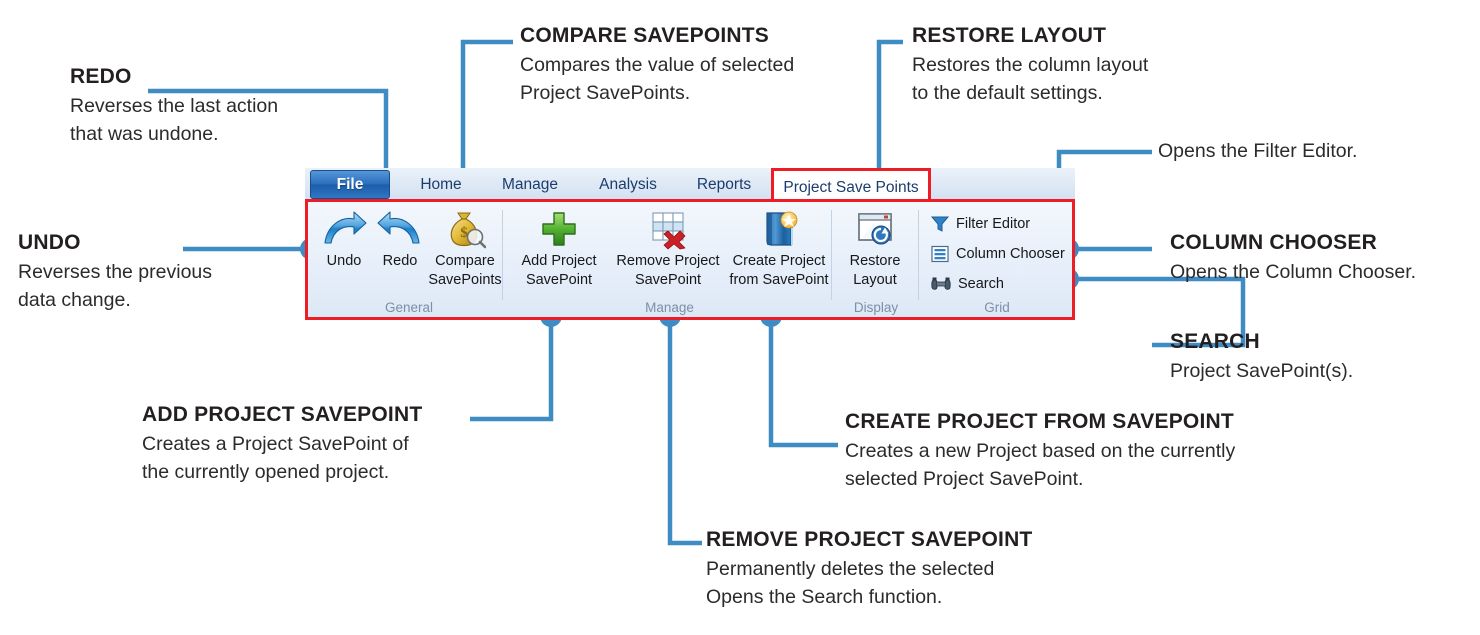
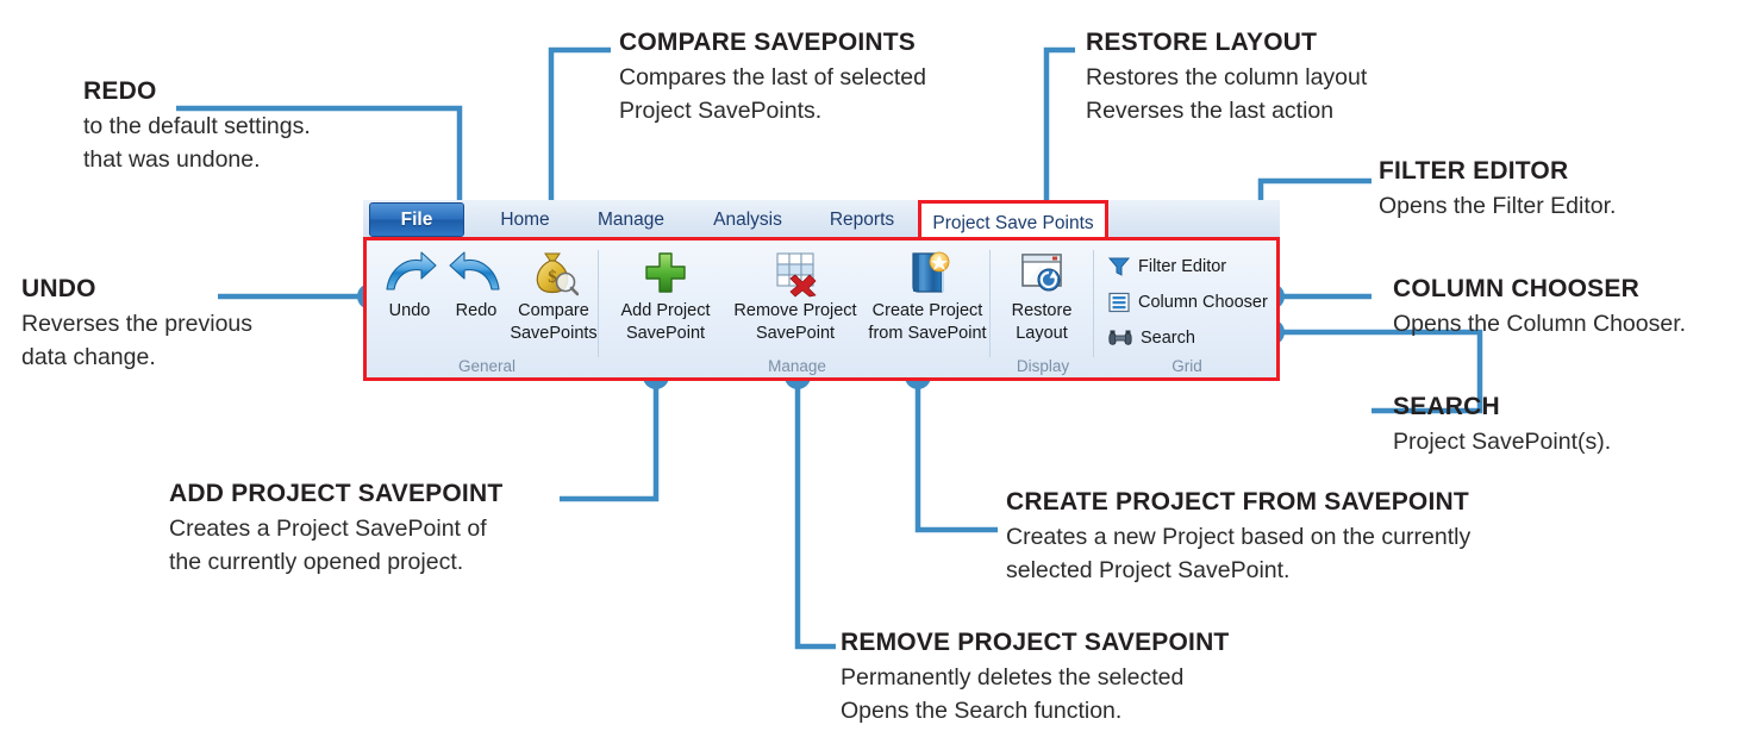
  File
  Home
  Manage
  Analysis
  Reports
  Project Save Points
  Undo
  Redo
  $
  Compare
  SavePoints
  General
  Add Project
  SavePoint
  Remove Project
  SavePoint
  Create Project
  from SavePoint
  Manage
  Restore
  Layout
  Display
  Filter Editor
  Column Chooser
  Search
  Grid
  REDO
- Reverses the last action
+ to the default settings.
  that was undone.
  COMPARE SAVEPOINTS
- Compares the value of selected
+ Compares the last of selected
  Project SavePoints.
  RESTORE LAYOUT
  Restores the column layout
- to the default settings.
+ Reverses the last action
+ FILTER EDITOR
  Opens the Filter Editor.
  UNDO
  Reverses the previous
  data change.
  COLUMN CHOOSER
  Opens the Column Chooser.
  SEARCH
  Project SavePoint(s).
  ADD PROJECT SAVEPOINT
  Creates a Project SavePoint of
  the currently opened project.
  CREATE PROJECT FROM SAVEPOINT
  Creates a new Project based on the currently
  selected Project SavePoint.
  REMOVE PROJECT SAVEPOINT
  Permanently deletes the selected
  Opens the Search function.
